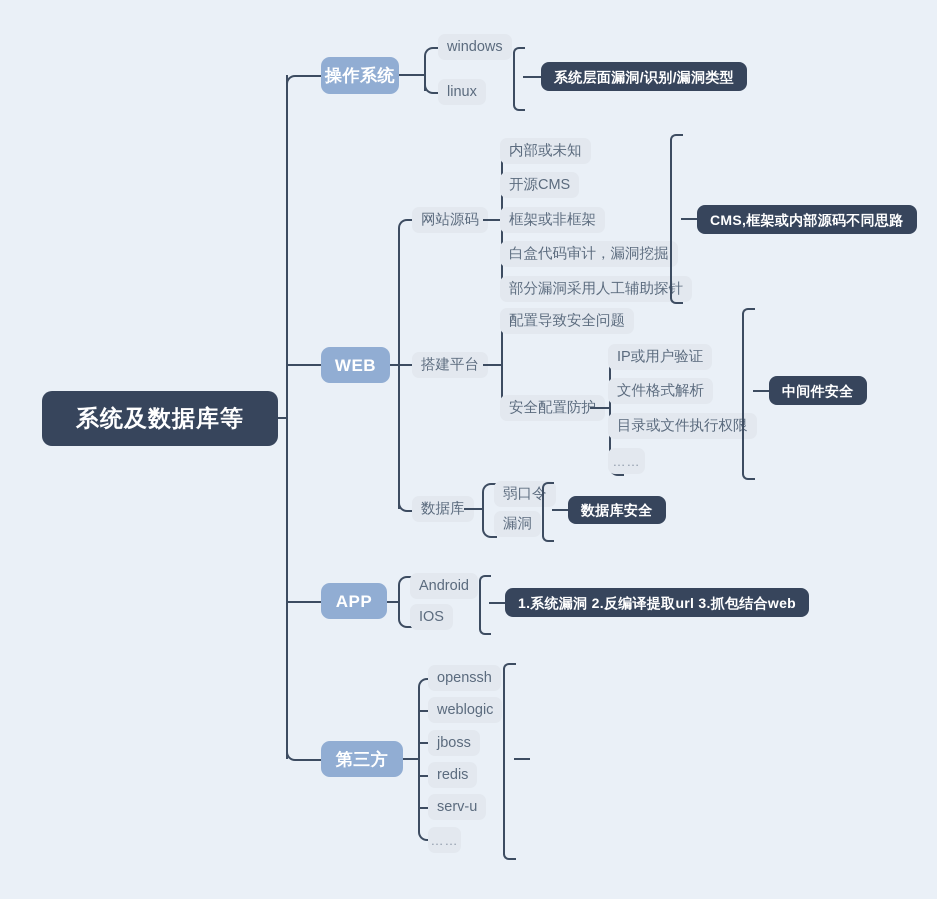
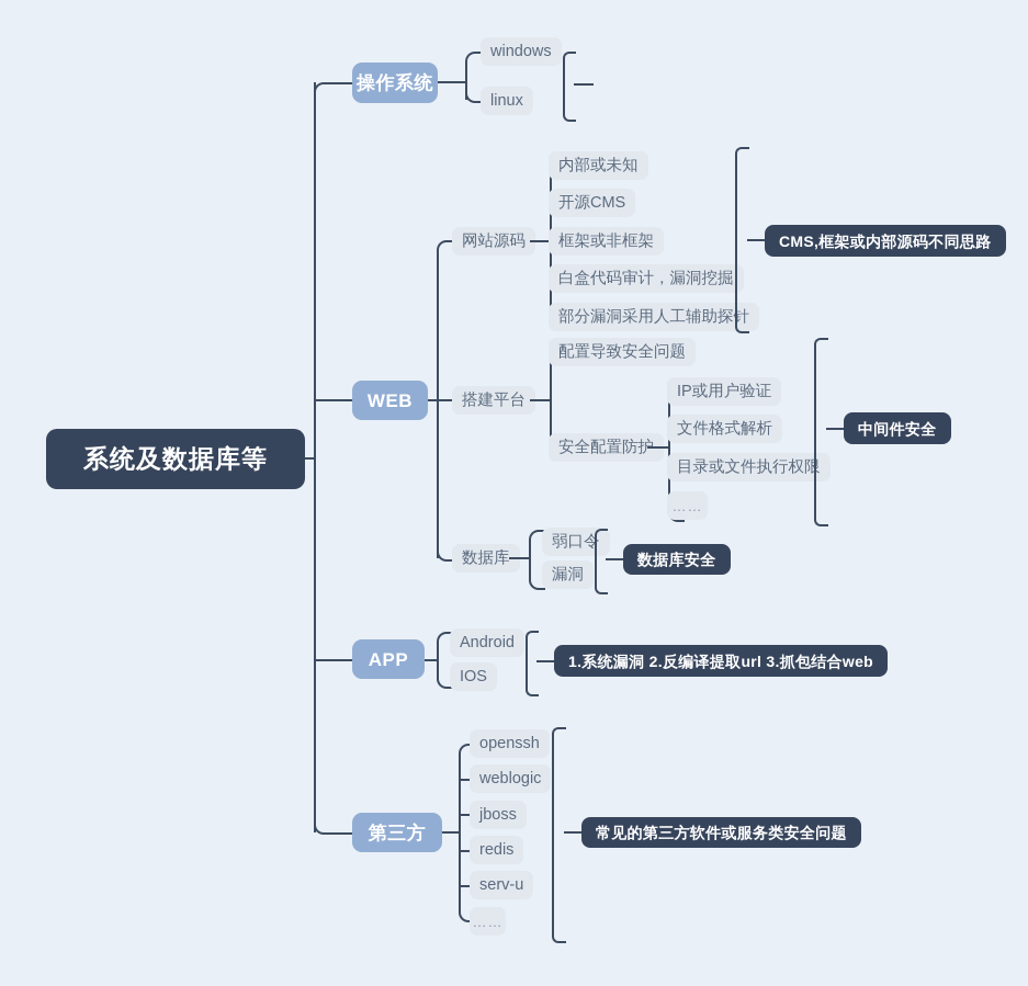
  系统及数据库等
  操作系统
  windows
  linux
- 系统层面漏洞/识别/漏洞类型
  WEB
  网站源码
  内部或未知
  开源CMS
  框架或非框架
  白盒代码审计，漏洞挖掘
  部分漏洞采用人工辅助探针
  CMS,框架或内部源码不同思路
  搭建平台
  配置导致安全问题
  安全配置防护
  IP或用户验证
  文件格式解析
  目录或文件执行权限
  ……
  中间件安全
  数据库
  弱口令
  漏洞
  数据库安全
  APP
  Android
  IOS
  1.系统漏洞 2.反编译提取url 3.抓包结合web
  第三方
  openssh
  weblogic
  jboss
  redis
  serv-u
  ……
+ 常见的第三方软件或服务类安全问题
